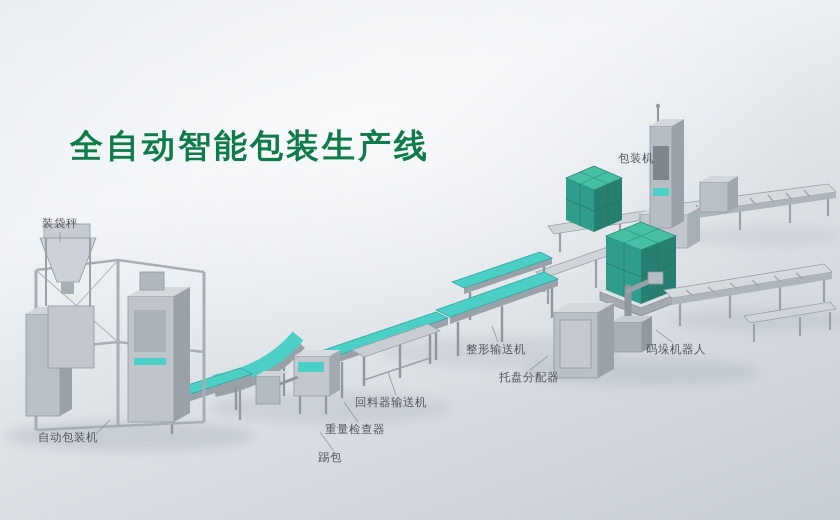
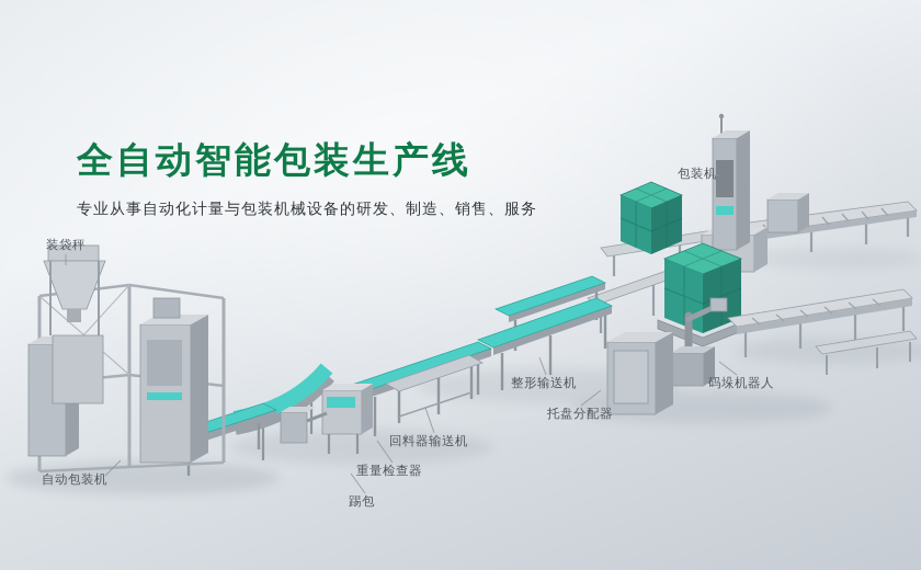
  全自动智能包装生产线
+ 专业从事自动化计量与包装机械设备的研发、制造、销售、服务
  装袋秤
  包装机
  自动包装机
  踢包
  重量检查器
  回料器输送机
  整形输送机
  托盘分配器
  码垛机器人
